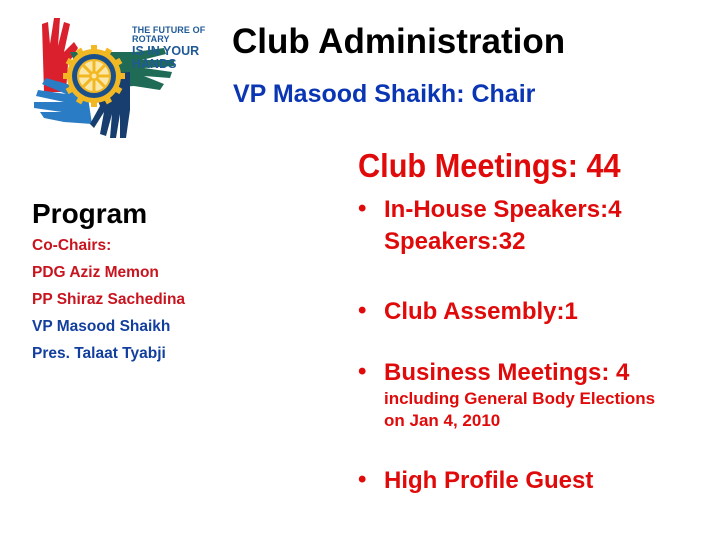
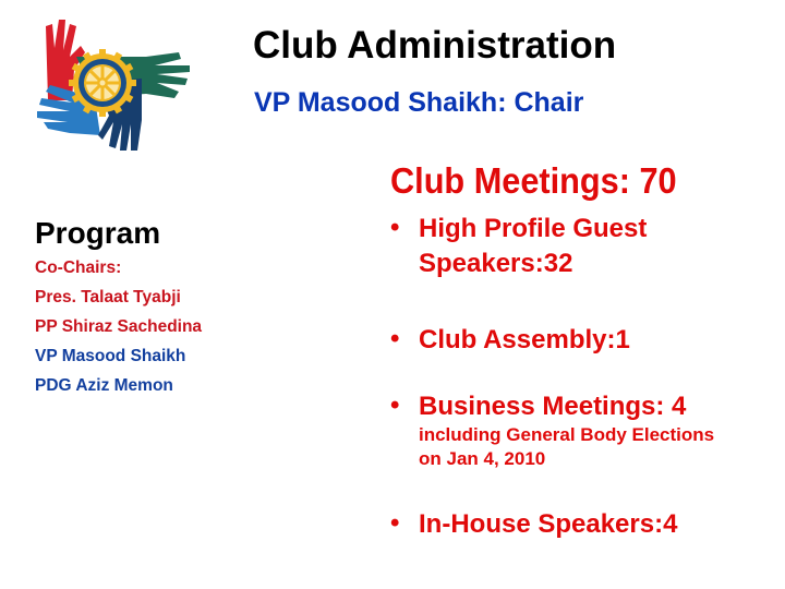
- THE FUTURE OF ROTARY
- IS IN YOUR HANDS
  Club Administration
  VP Masood Shaikh: Chair
- Club Meetings: 44
+ Club Meetings: 70
  Program
  Co-Chairs:
- PDG Aziz Memon
+ Pres. Talaat Tyabji
  PP Shiraz Sachedina
  VP Masood Shaikh
- Pres. Talaat Tyabji
+ PDG Aziz Memon
  •
- In-House Speakers:4
+ High Profile Guest
  Speakers:32
  •
  Club Assembly:1
  •
  Business Meetings: 4
  including General Body Elections
  on Jan 4, 2010
  •
- High Profile Guest
+ In-House Speakers:4
